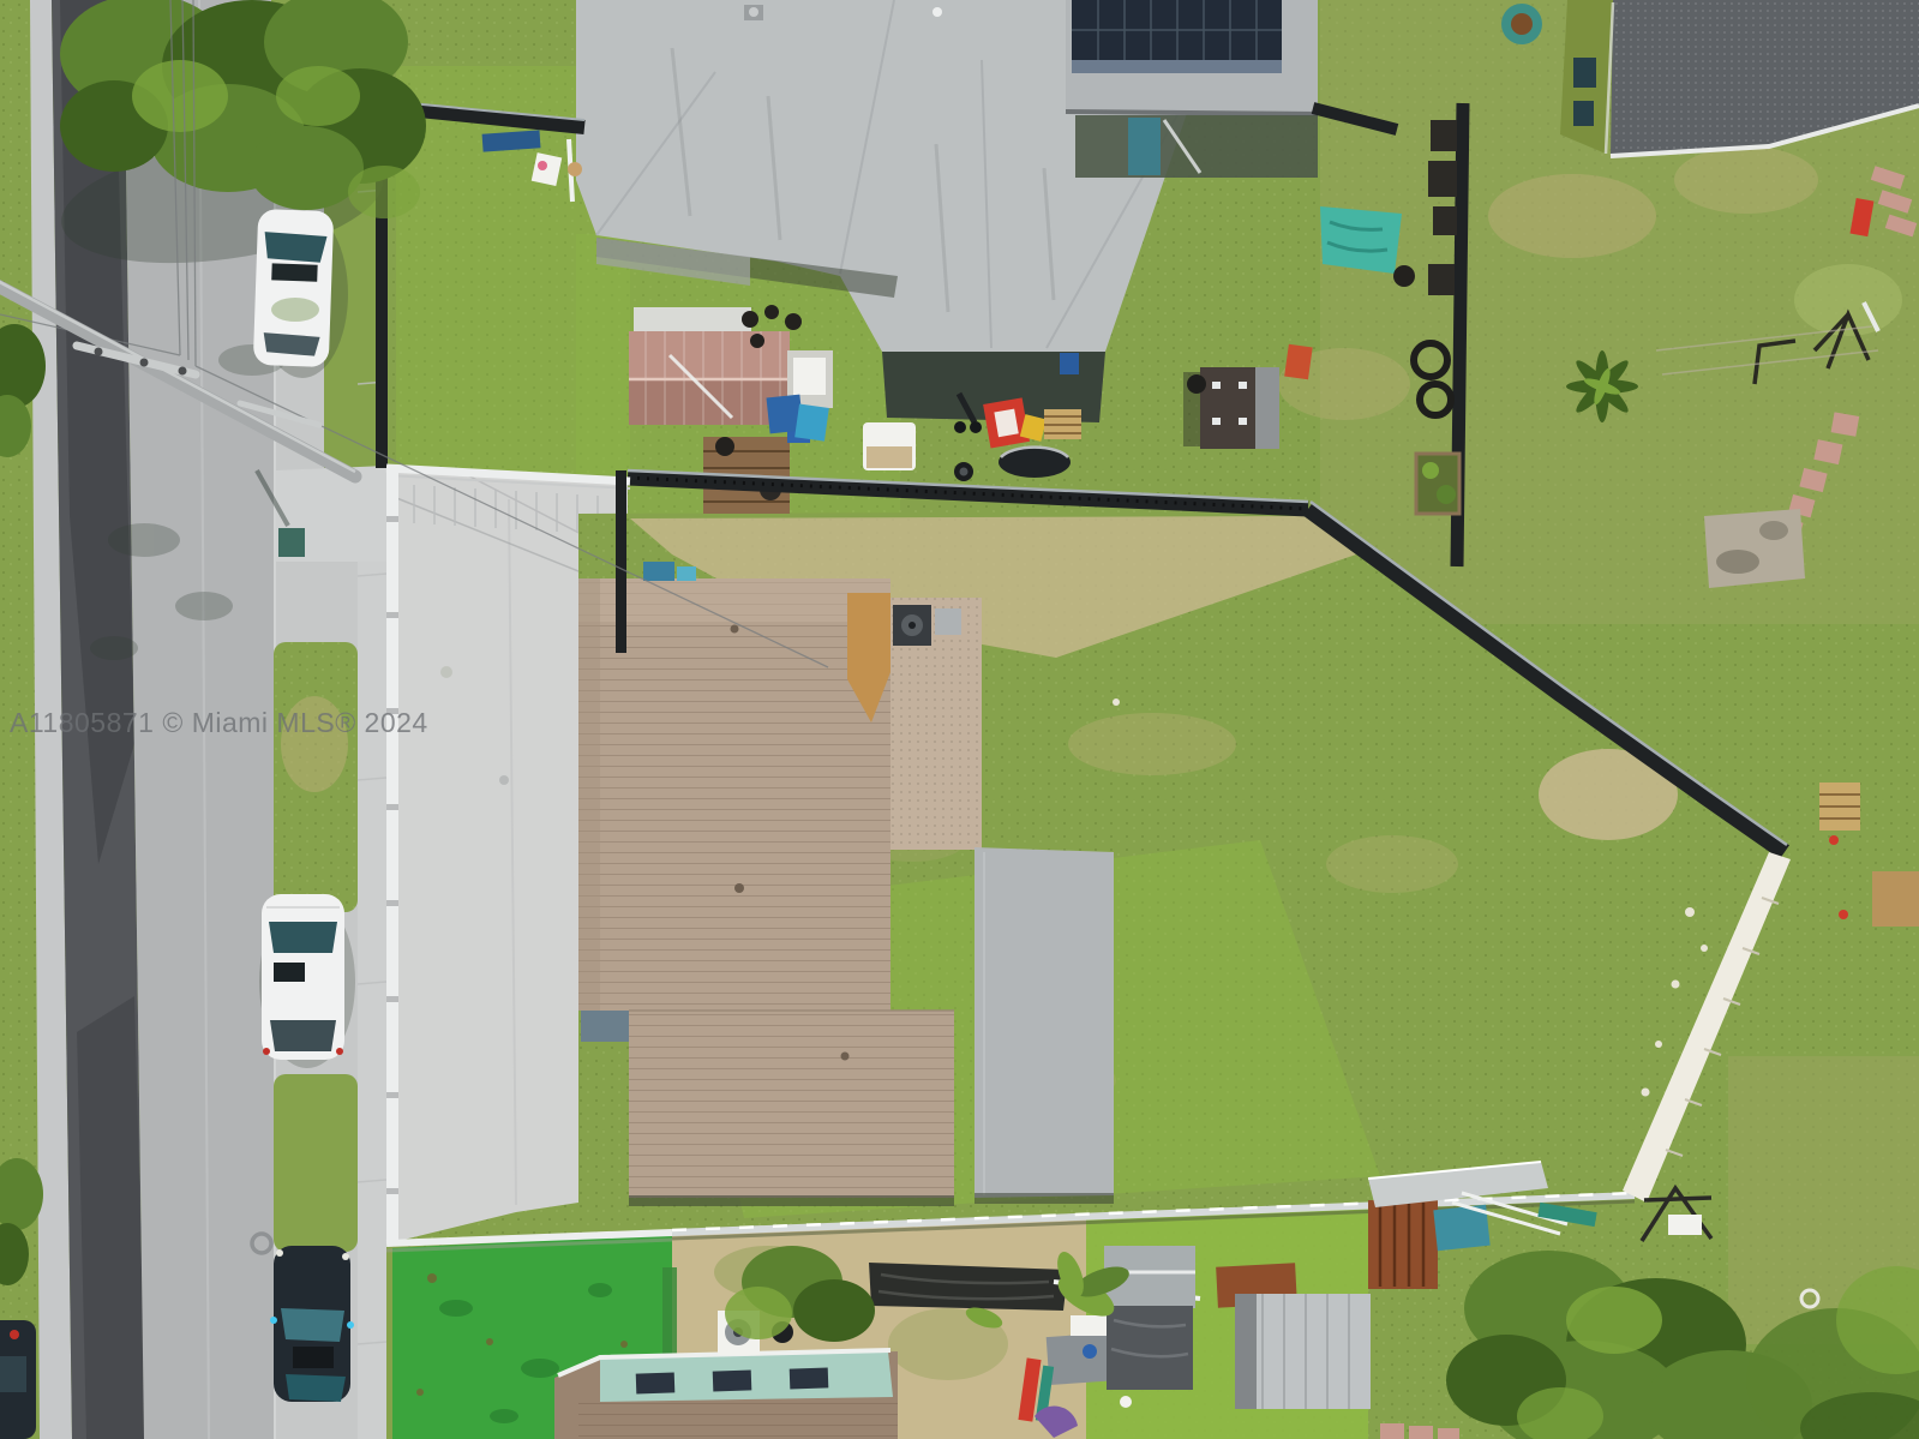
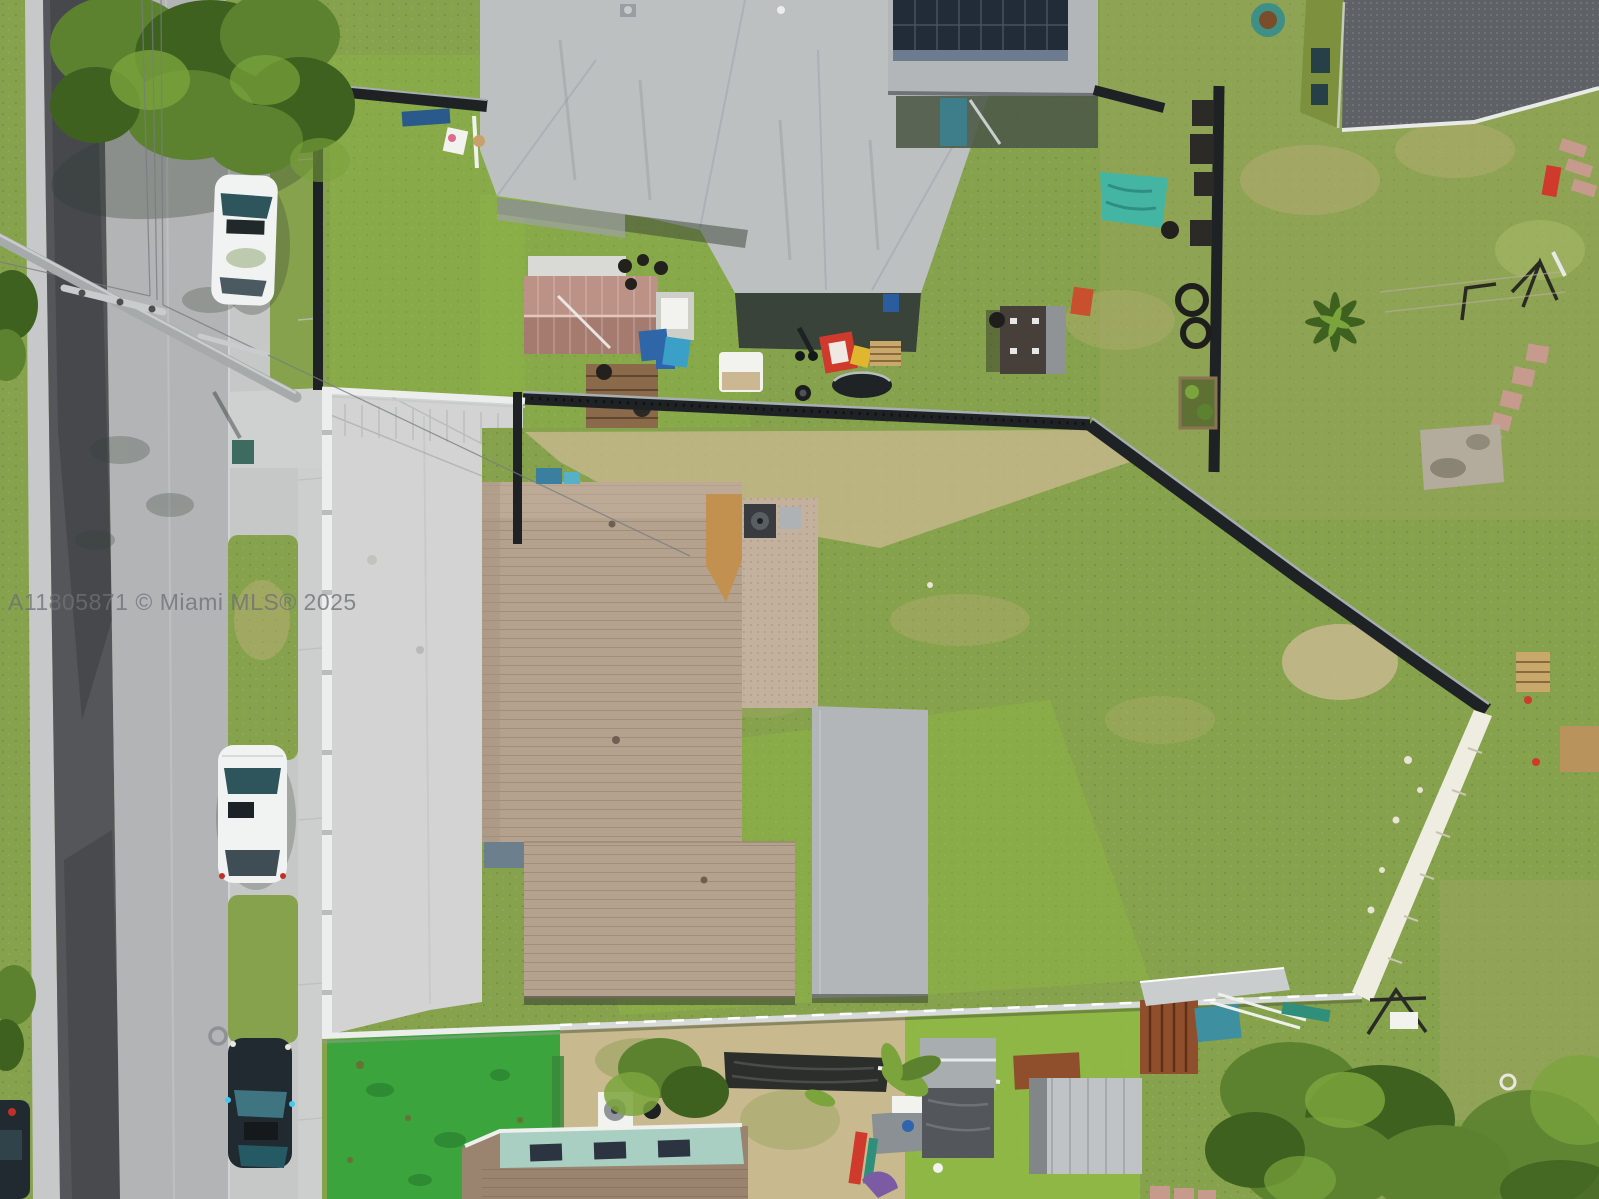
- A11805871 © Miami MLS® 2024
+ A11805871 © Miami MLS® 2025
